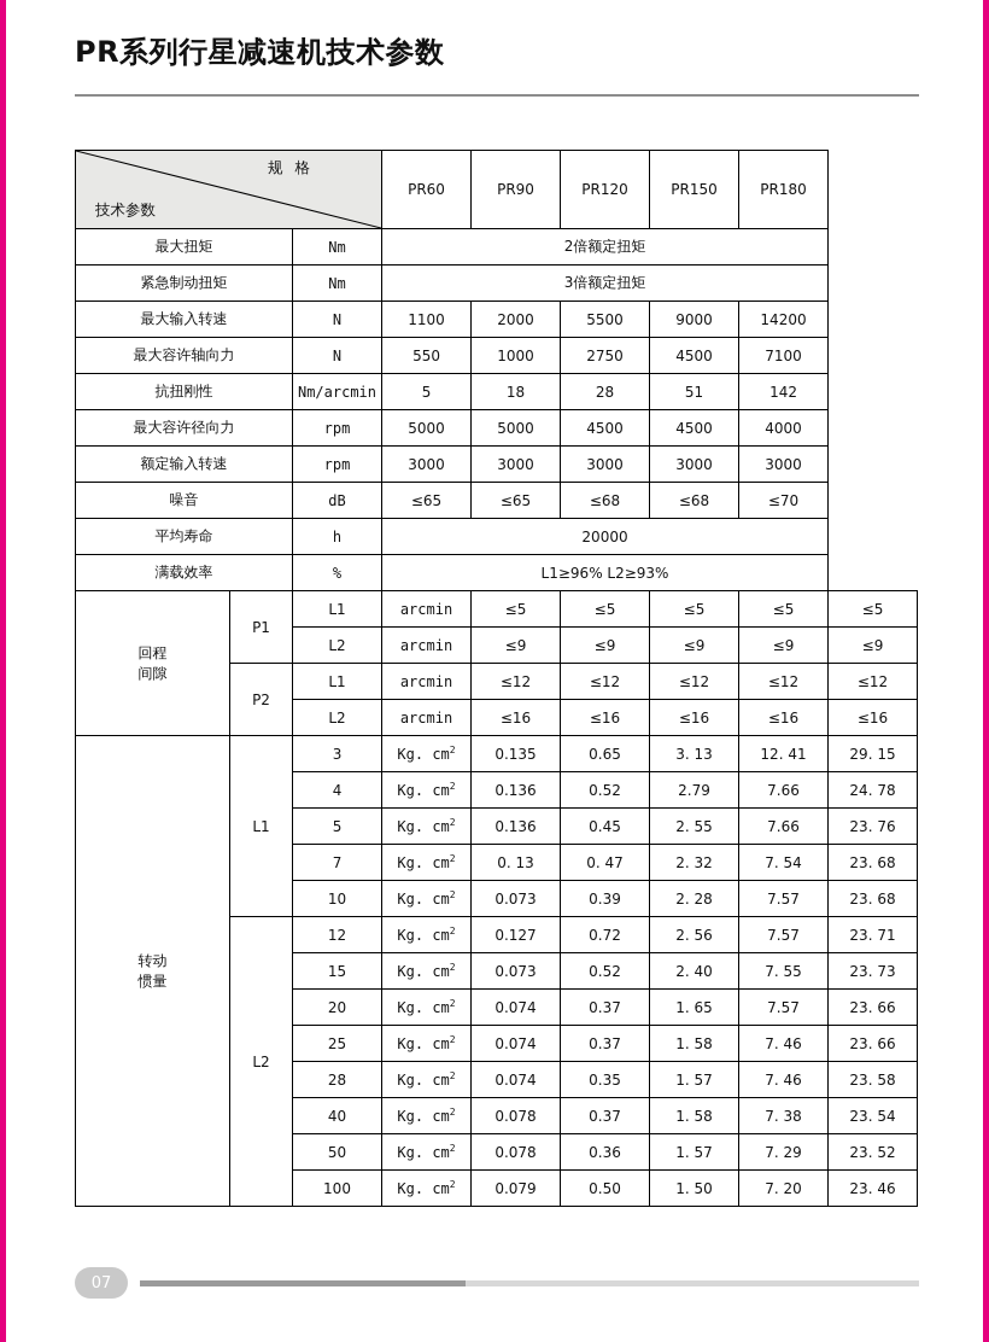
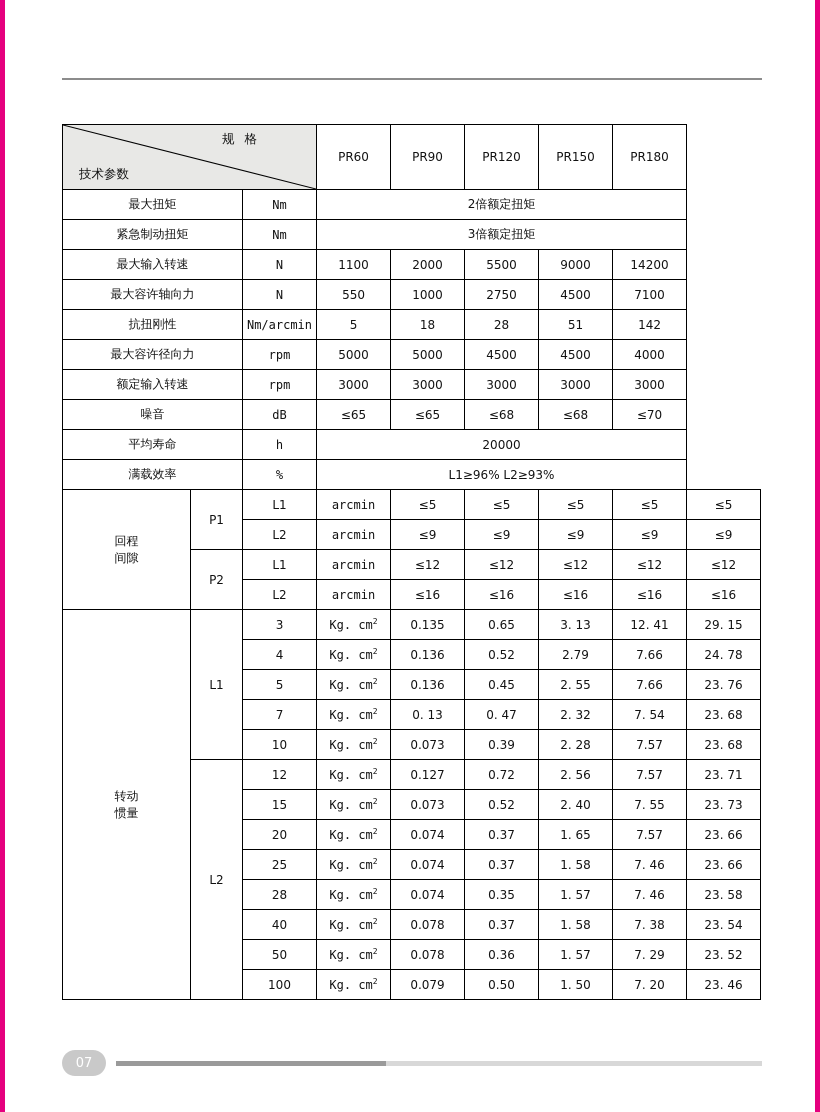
- PR系列行星减速机技术参数
  规 格 技术参数	PR60	PR90	PR120	PR150	PR180
  最大扭矩	Nm	2倍额定扭矩
  紧急制动扭矩	Nm	3倍额定扭矩
  最大输入转速	N	1100	2000	5500	9000	14200
  最大容许轴向力	N	550	1000	2750	4500	7100
  抗扭刚性	Nm/arcmin	5	18	28	51	142
  最大容许径向力	rpm	5000	5000	4500	4500	4000
  额定输入转速	rpm	3000	3000	3000	3000	3000
  噪音	dB	≤65	≤65	≤68	≤68	≤70
  平均寿命	h	20000
  满载效率	%	L1≥96% L2≥93%
  回程 间隙	P1	L1	arcmin	≤5	≤5	≤5	≤5	≤5
  L2	arcmin	≤9	≤9	≤9	≤9	≤9
  P2	L1	arcmin	≤12	≤12	≤12	≤12	≤12
  L2	arcmin	≤16	≤16	≤16	≤16	≤16
  转动 惯量	L1	3	Kg. cm2	0.135	0.65	3. 13	12. 41	29. 15
  4	Kg. cm2	0.136	0.52	2.79	7.66	24. 78
  5	Kg. cm2	0.136	0.45	2. 55	7.66	23. 76
  7	Kg. cm2	0. 13	0. 47	2. 32	7. 54	23. 68
  10	Kg. cm2	0.073	0.39	2. 28	7.57	23. 68
  L2	12	Kg. cm2	0.127	0.72	2. 56	7.57	23. 71
  15	Kg. cm2	0.073	0.52	2. 40	7. 55	23. 73
  20	Kg. cm2	0.074	0.37	1. 65	7.57	23. 66
  25	Kg. cm2	0.074	0.37	1. 58	7. 46	23. 66
  28	Kg. cm2	0.074	0.35	1. 57	7. 46	23. 58
  40	Kg. cm2	0.078	0.37	1. 58	7. 38	23. 54
  50	Kg. cm2	0.078	0.36	1. 57	7. 29	23. 52
  100	Kg. cm2	0.079	0.50	1. 50	7. 20	23. 46
  07
